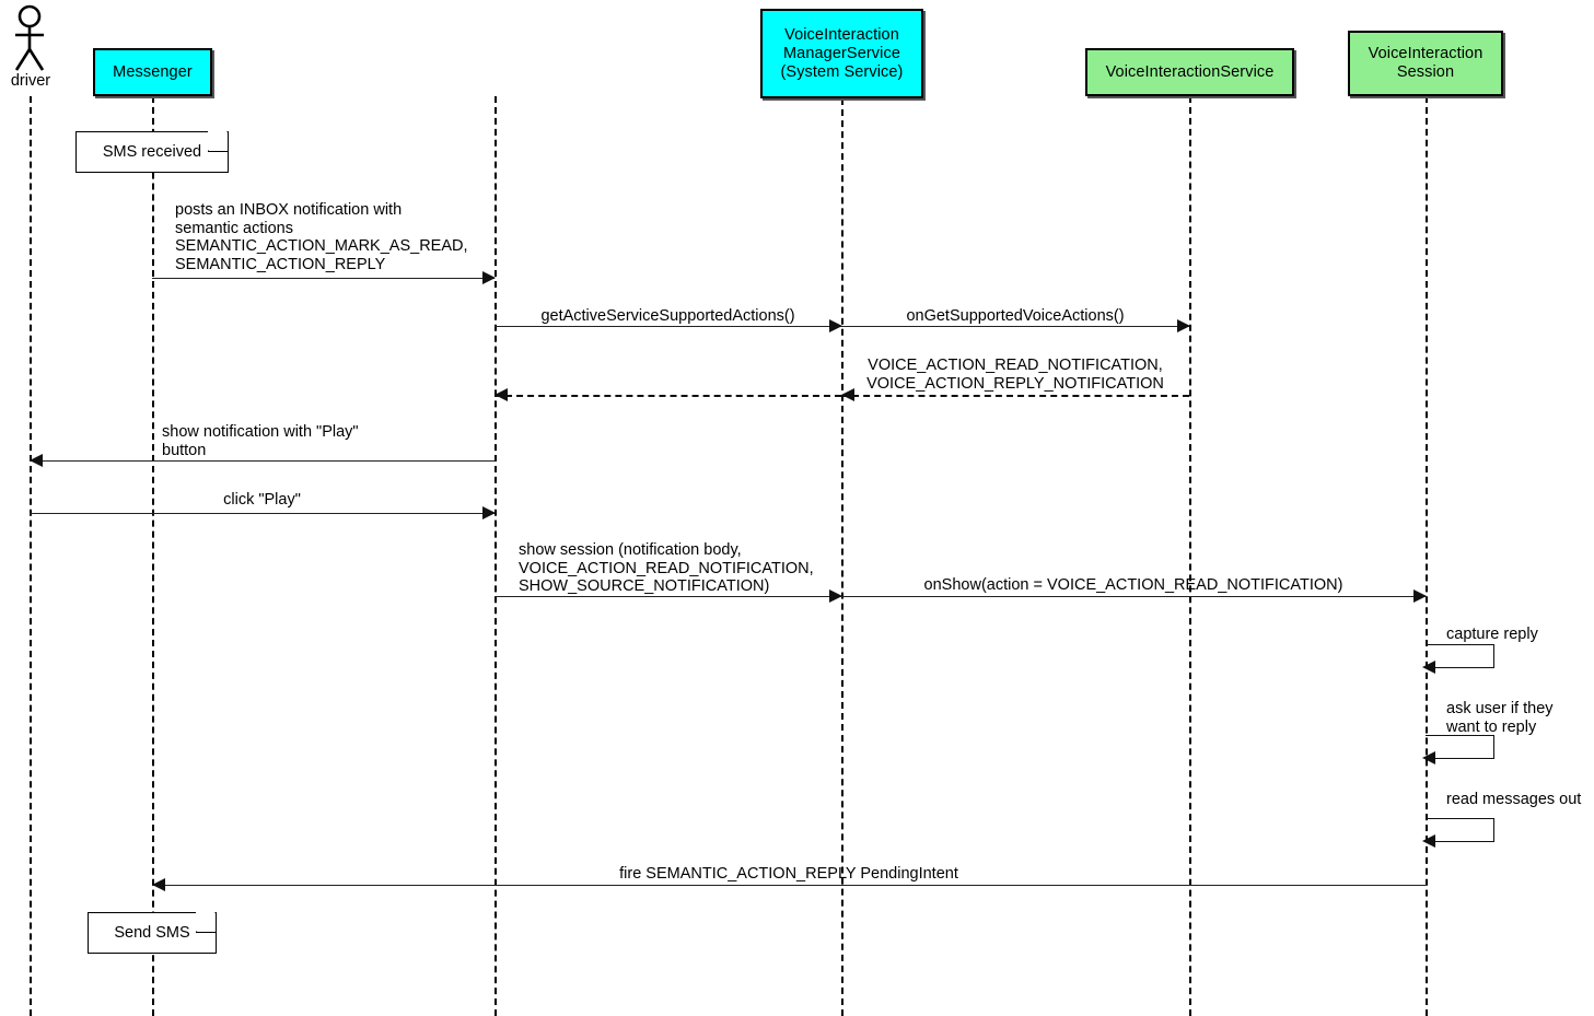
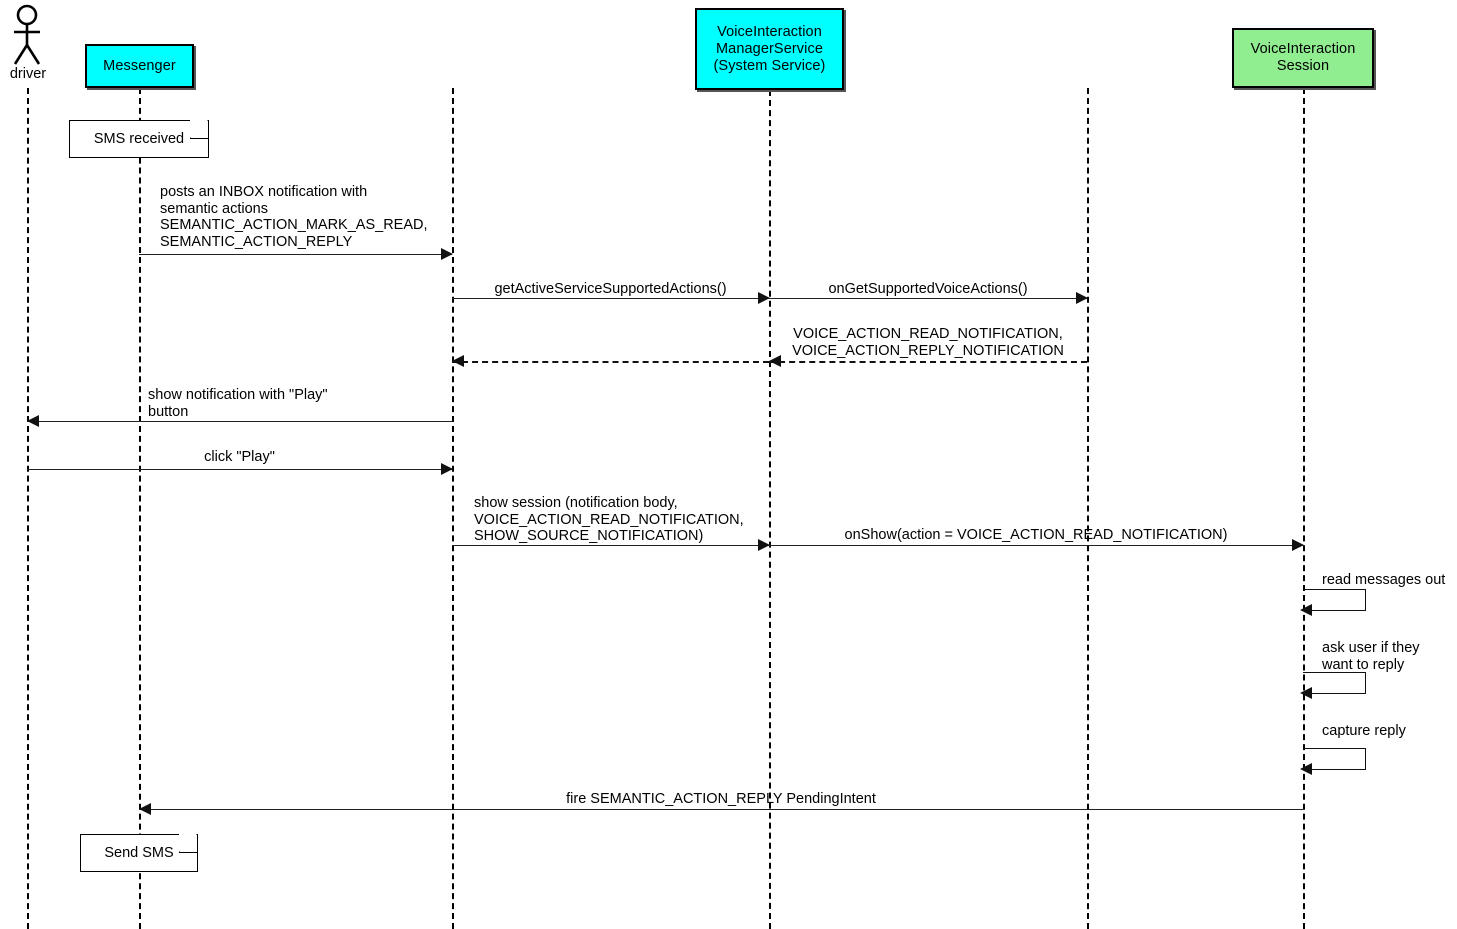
  driver
  Messenger
  VoiceInteraction
  ManagerService
  (System Service)
- VoiceInteractionService
  VoiceInteraction
  Session
  SMS received
  Send SMS
  posts an INBOX notification with
  semantic actions
  SEMANTIC_ACTION_MARK_AS_READ,
  SEMANTIC_ACTION_REPLY
  getActiveServiceSupportedActions()
  onGetSupportedVoiceActions()
  VOICE_ACTION_READ_NOTIFICATION,
  VOICE_ACTION_REPLY_NOTIFICATION
  show notification with "Play"
  button
  click "Play"
  show session (notification body,
  VOICE_ACTION_READ_NOTIFICATION,
  SHOW_SOURCE_NOTIFICATION)
  onShow(action = VOICE_ACTION_READ_NOTIFICATION)
- capture reply
+ read messages out
  ask user if they
  want to reply
- read messages out
+ capture reply
  fire SEMANTIC_ACTION_REPLY PendingIntent
